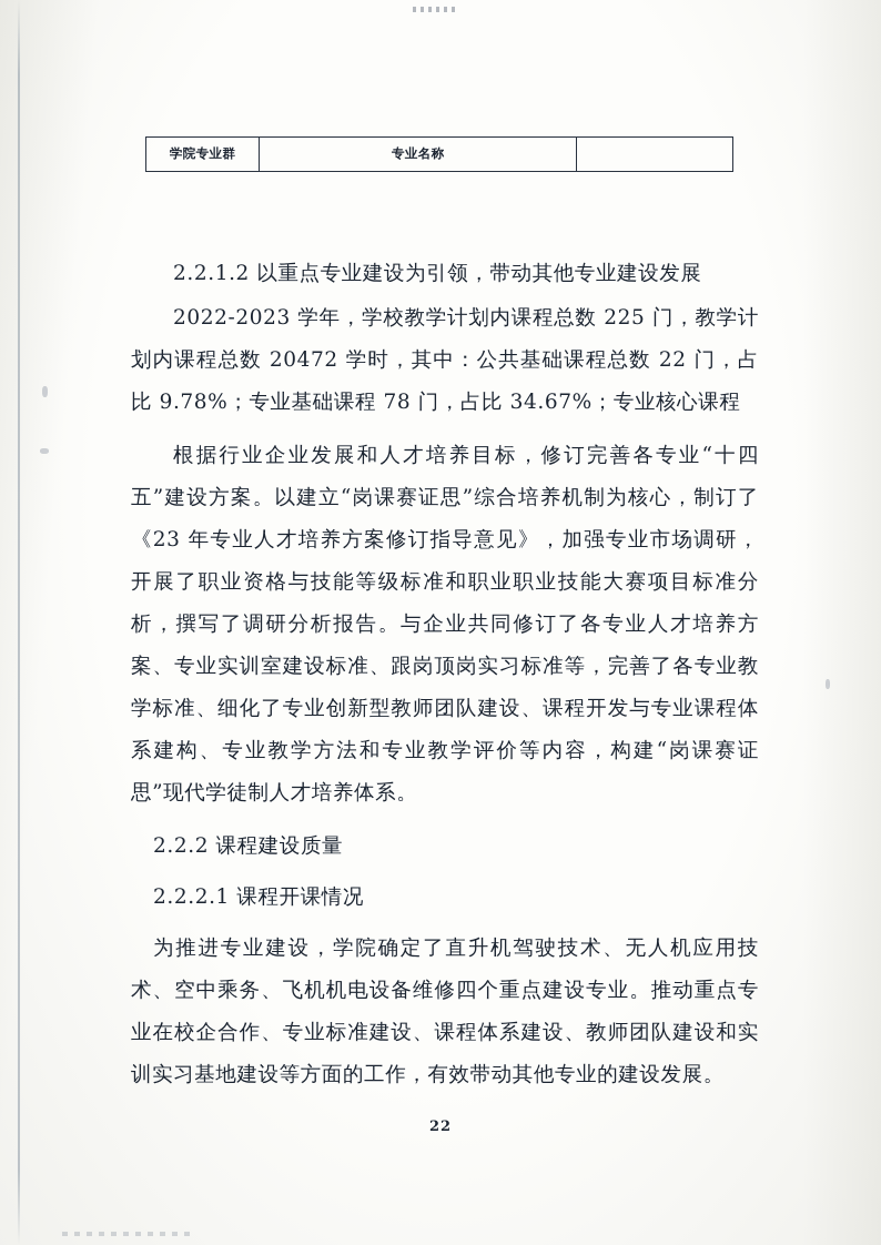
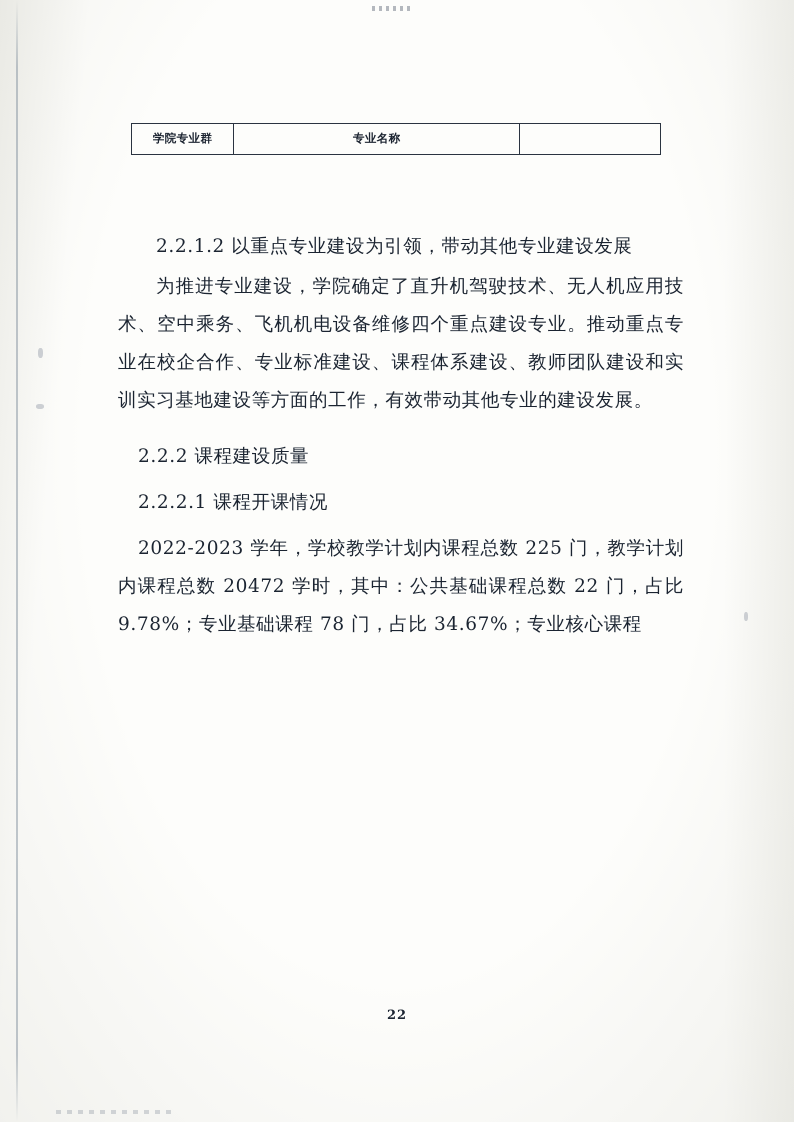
  学院专业群	专业名称
  2.2.1.2 以重点专业建设为引领，带动其他专业建设发展
- 2022-2023 学年，学校教学计划内课程总数 225 门，教学计划内课程总数 20472 学时，其中：公共基础课程总数 22 门，占比 9.78%；专业基础课程 78 门，占比 34.67%；专业核心课程
+ 为推进专业建设，学院确定了直升机驾驶技术、无人机应用技术、空中乘务、飞机机电设备维修四个重点建设专业。推动重点专业在校企合作、专业标准建设、课程体系建设、教师团队建设和实训实习基地建设等方面的工作，有效带动其他专业的建设发展。
- 根据行业企业发展和人才培养目标，修订完善各专业“十四五”建设方案。以建立“岗课赛证思”综合培养机制为核心，制订了《23 年专业人才培养方案修订指导意见》，加强专业市场调研，开展了职业资格与技能等级标准和职业职业技能大赛项目标准分析，撰写了调研分析报告。与企业共同修订了各专业人才培养方案、专业实训室建设标准、跟岗顶岗实习标准等，完善了各专业教学标准、细化了专业创新型教师团队建设、课程开发与专业课程体系建构、专业教学方法和专业教学评价等内容，构建“岗课赛证思”现代学徒制人才培养体系。
  2.2.2 课程建设质量
  2.2.2.1 课程开课情况
- 为推进专业建设，学院确定了直升机驾驶技术、无人机应用技术、空中乘务、飞机机电设备维修四个重点建设专业。推动重点专业在校企合作、专业标准建设、课程体系建设、教师团队建设和实训实习基地建设等方面的工作，有效带动其他专业的建设发展。
+ 2022-2023 学年，学校教学计划内课程总数 225 门，教学计划内课程总数 20472 学时，其中：公共基础课程总数 22 门，占比 9.78%；专业基础课程 78 门，占比 34.67%；专业核心课程
  22
